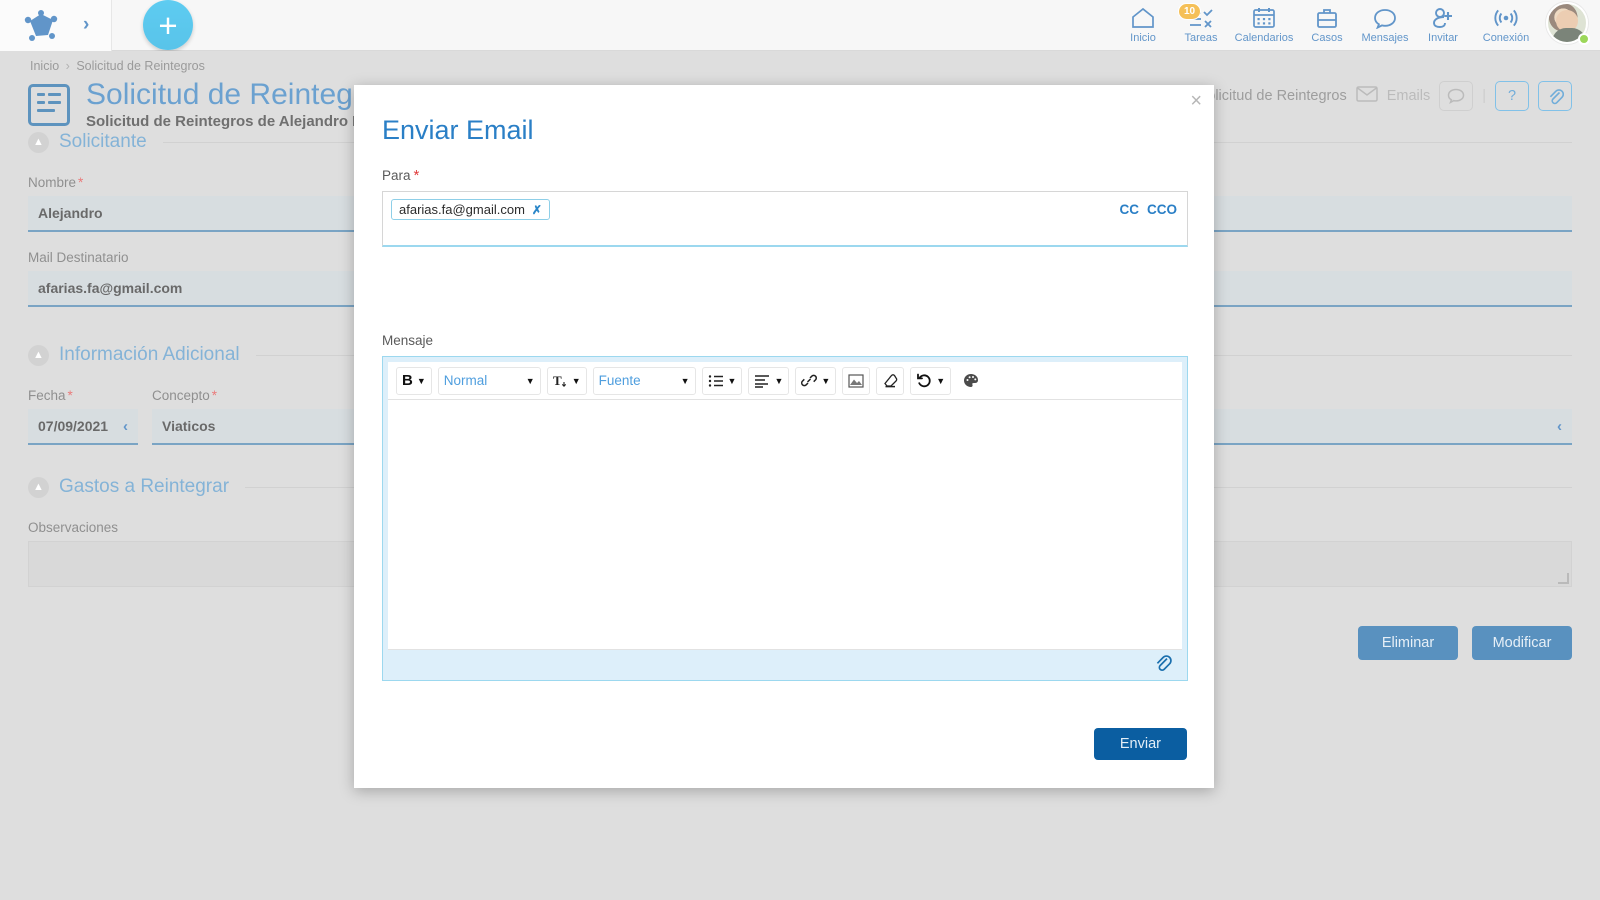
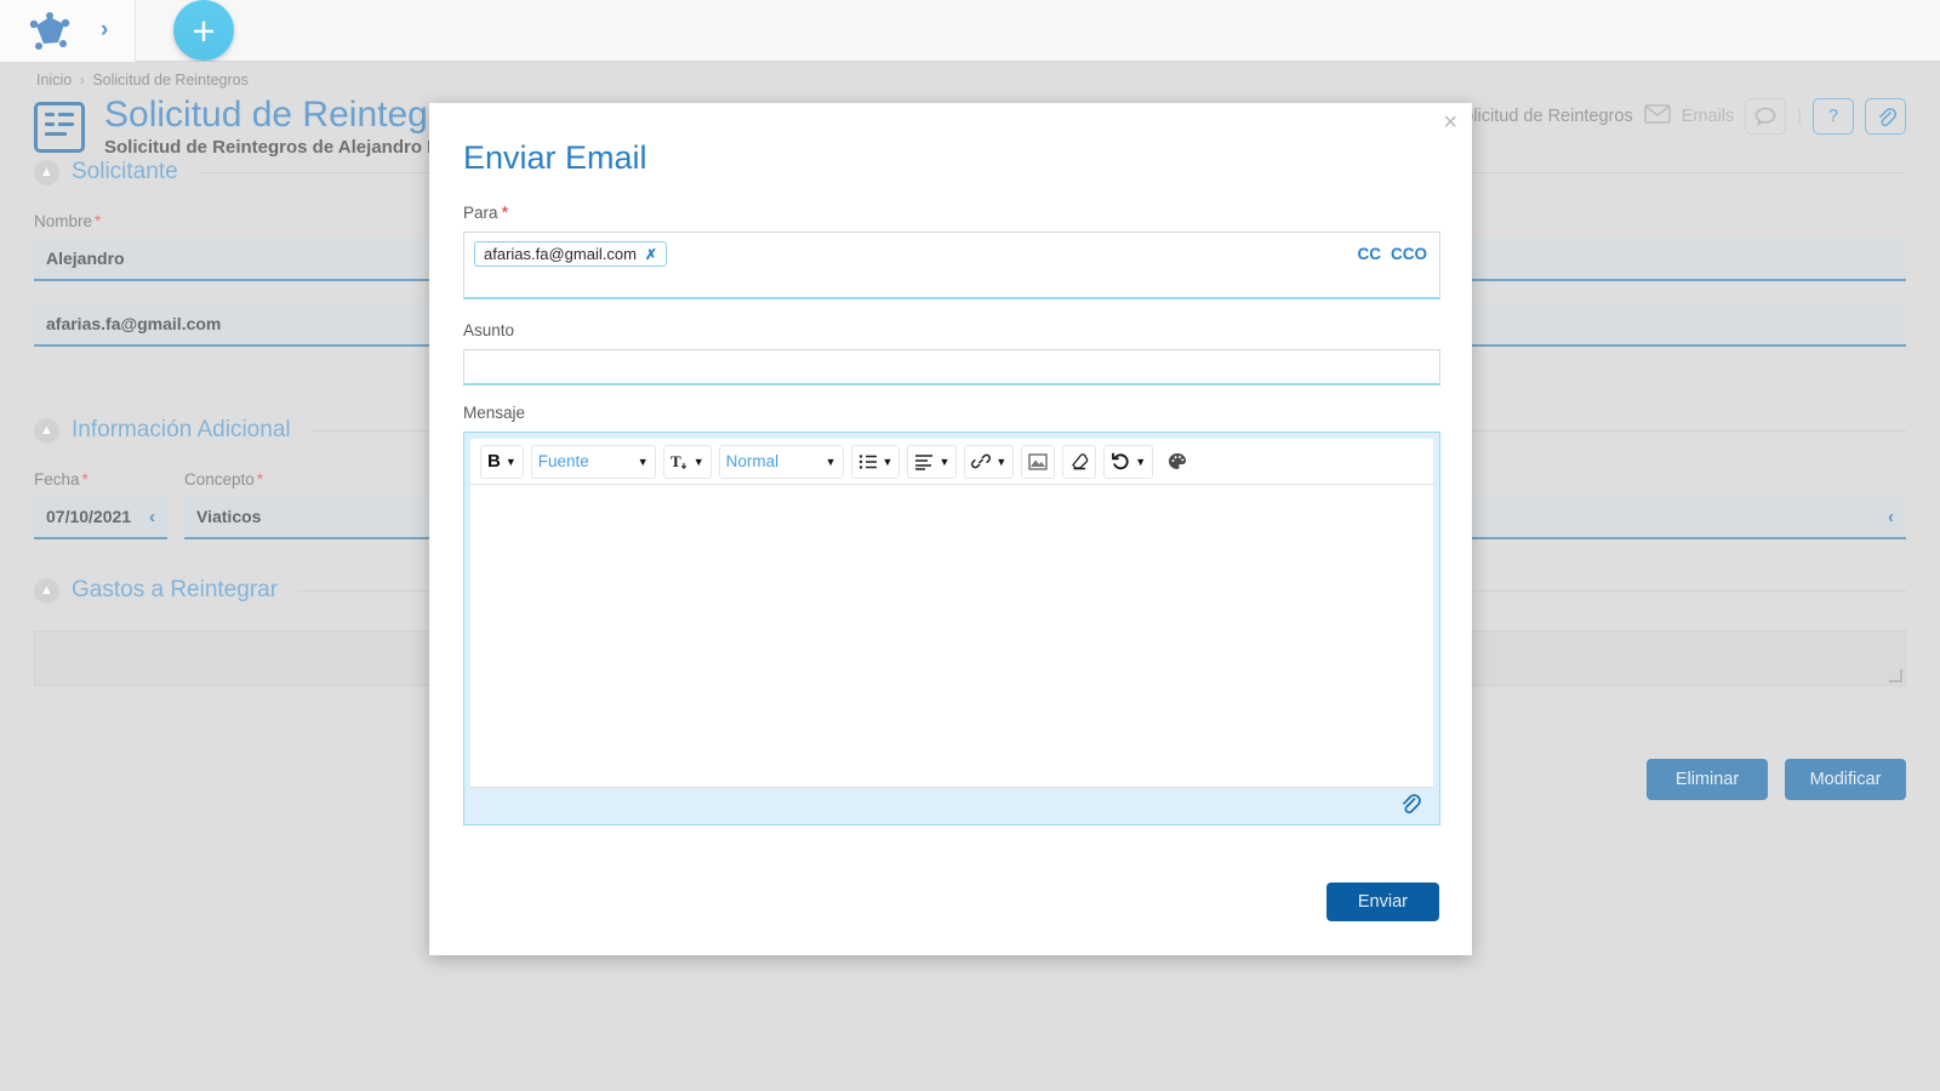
  ›
  +
- Inicio
- 10
- Tareas
- Calendarios
- Casos
- Mensajes
- Invitar
- Conexión
  Inicio › Solicitud de Reintegros
  Solicitud de Reinteg
  Solicitud de Reintegros de Alejandro
  licitud de Reintegros
  Emails
  ?
  ▲
  Solicitante
  Nombre *
  Alejandro
- Mail Destinatario
  afarias.fa@gmail.com
  ▲
  Información Adicional
  Fecha *
- 07/09/2021
+ 07/10/2021
  ‹
  Concepto *
  Viaticos
  ‹
  ▲
  Gastos a Reintegrar
- Observaciones
  Eliminar
  Modificar
  ×
  Enviar Email
  Para *
  afarias.fa@gmail.com
  ✗
  CC
  CCO
+ Asunto
  Mensaje
  B
  ▼
- Normal
+ Fuente
  ▼
  T
  ▼
- Fuente
+ Normal
  ▼
  ▼
  ▼
  ▼
  ▼
  Enviar
